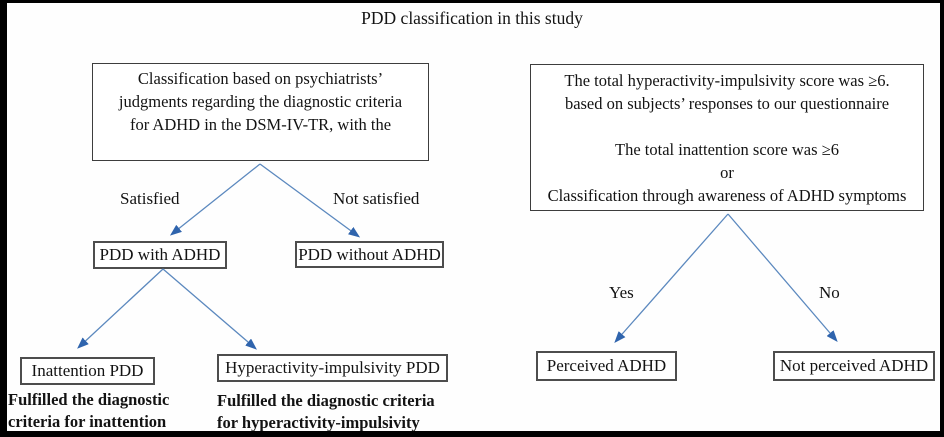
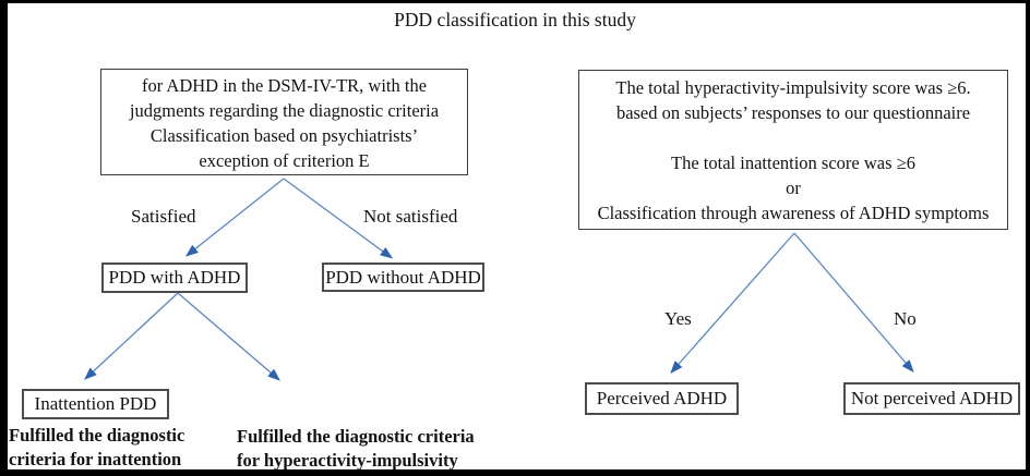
  PDD classification in this study
- Classification based on psychiatrists’
+ for ADHD in the DSM-IV-TR, with the
  judgments regarding the diagnostic criteria
- for ADHD in the DSM-IV-TR, with the
+ Classification based on psychiatrists’
+ exception of criterion E
  The total hyperactivity-impulsivity score was ≥6.
  based on subjects’ responses to our questionnaire
  The total inattention score was ≥6
  or
  Classification through awareness of ADHD symptoms
  Satisfied
  Not satisfied
  Yes
  No
  PDD with ADHD
  PDD without ADHD
  Inattention PDD
- Hyperactivity-impulsivity PDD
  Perceived ADHD
  Not perceived ADHD
  Fulfilled the diagnostic
  criteria for inattention
  Fulfilled the diagnostic criteria
  for hyperactivity-impulsivity
